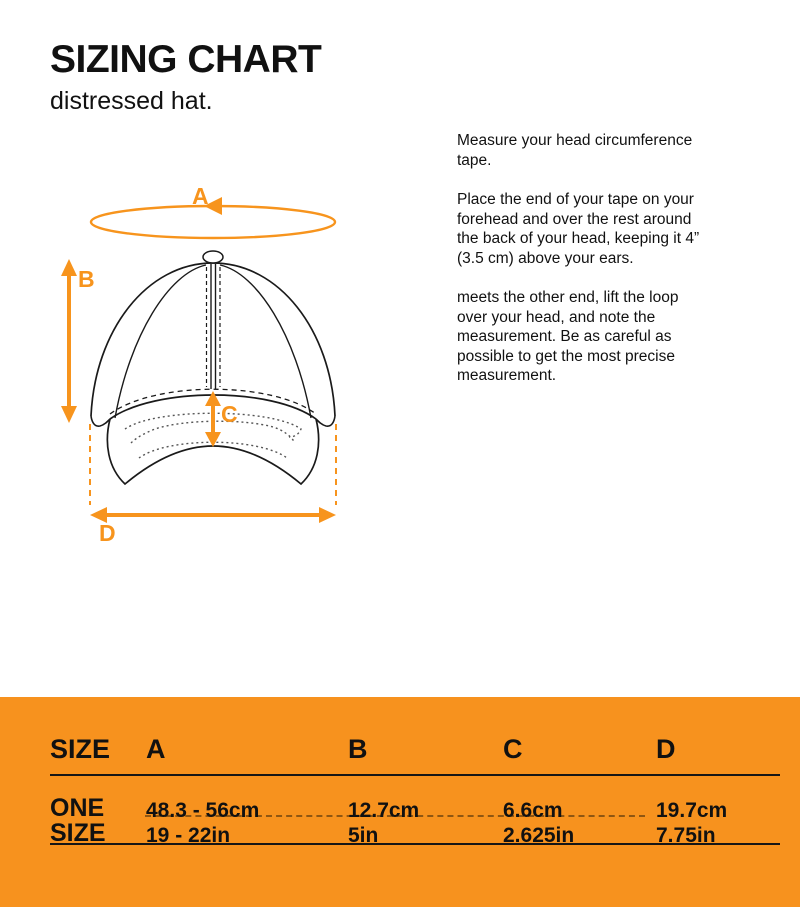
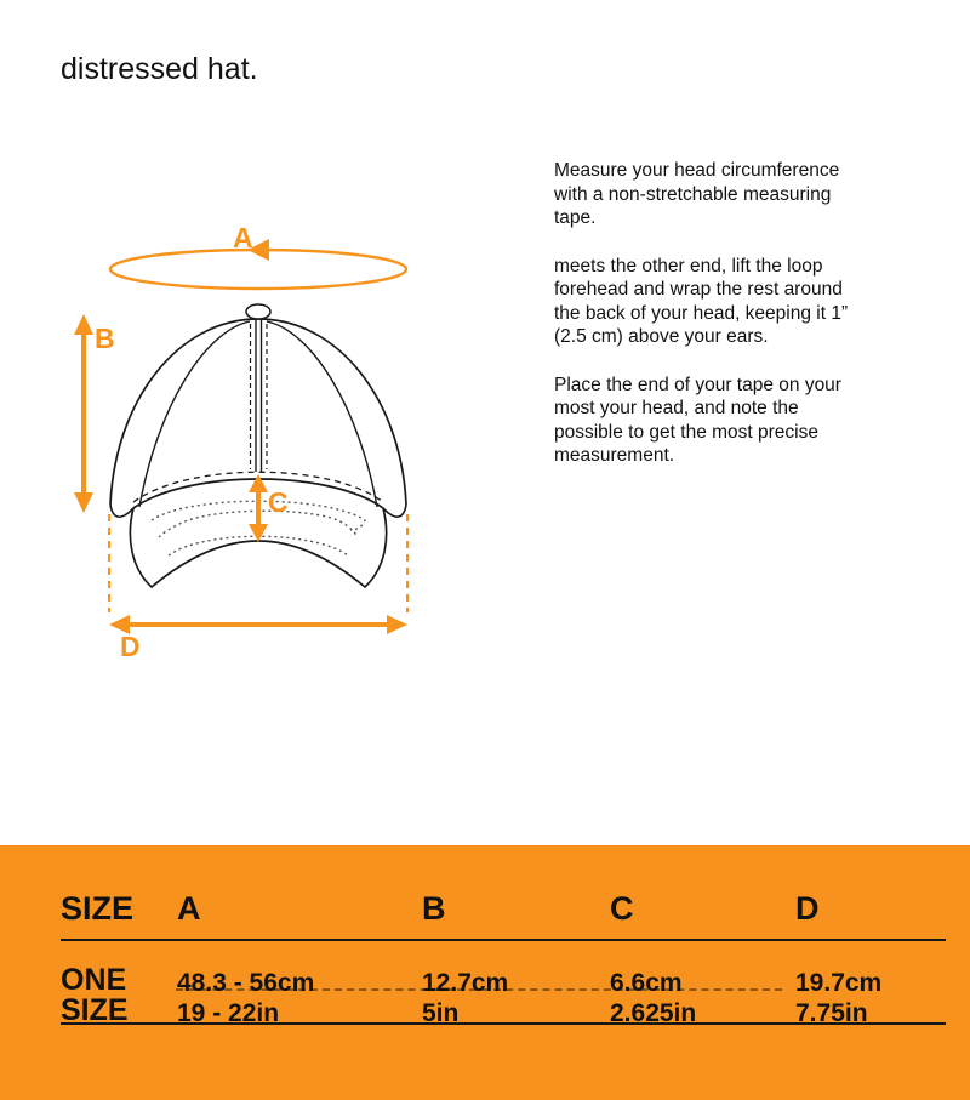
- SIZING CHART
  distressed hat.
  Measure your head circumference
+ with a non-stretchable measuring
  tape.
- Place the end of your tape on your
+ meets the other end, lift the loop
- forehead and over the rest around
+ forehead and wrap the rest around
- the back of your head, keeping it 4”
+ the back of your head, keeping it 1”
- (3.5 cm) above your ears.
+ (2.5 cm) above your ears.
- meets the other end, lift the loop
+ Place the end of your tape on your
- over your head, and note the
+ most your head, and note the
- measurement. Be as careful as
  possible to get the most precise
  measurement.
  A
  B
  C
  D
  SIZE
  A
  B
  C
  D
  ONE
  SIZE
  48.3 - 56cm
  12.7cm
  6.6cm
  19.7cm
  19 - 22in
  5in
  2.625in
  7.75in
